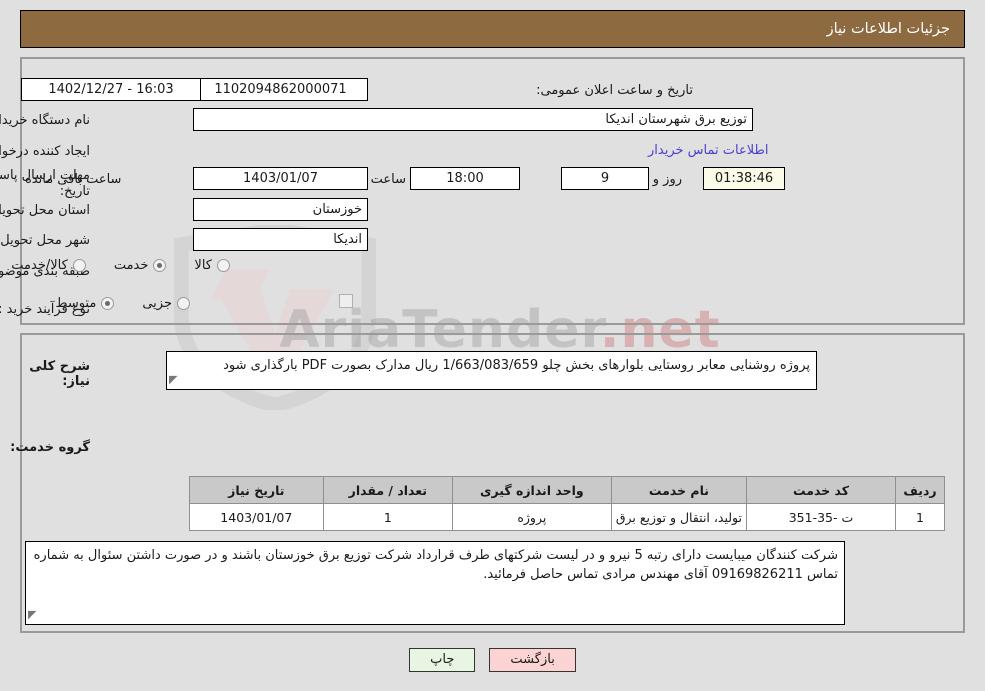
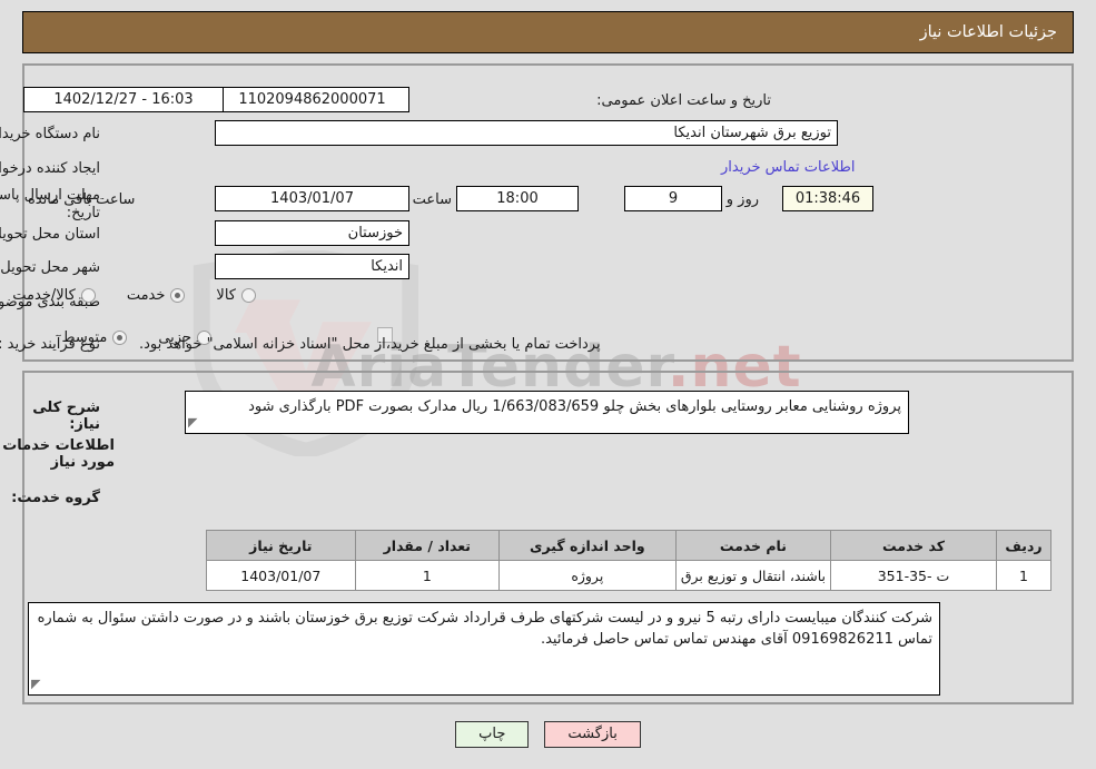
  AriaTender.net
  جزئیات اطلاعات نیاز
  1102094862000071
  تاریخ و ساعت اعلان عمومی:
  16:03 - 1402/12/27
  نام دستگاه خریدا
  توزیع برق شهرستان اندیکا
  ایجاد کننده درخوا
  اطلاعات تماس خریدار
  مهلت ارسال پاس
  تاریخ:
  1403/01/07
  ساعت
  18:00
  9
  روز و
  01:38:46
  ساعت باقی مانده
  استان محل تحوی
  خوزستان
  شهر محل تحویل
  اندیکا
  طقه بندی موضو
  کالا
  خدمت
  کالا/خدمت
  نوع فرآیند خرید :
  جزیی
  متوسط
+ پرداخت تمام یا بخشی از مبلغ خرید،از محل "اسناد خزانه اسلامی" خواهد بود.
  شرح کلی نیاز:
  پروژه روشنایی معابر روستایی بلوارهای بخش چلو 1/663/083/659 ریال مدارک بصورت PDF بارگذاری شود
+ اطلاعات خدمات مورد نیاز
  گروه خدمت:
  ردیف	کد خدمت	نام خدمت	واحد اندازه گیری	تعداد / مقدار	تاریخ نیاز
- 1	ت -35-351	تولید، انتقال و توزیع برق	پروژه	1	1403/01/07
+ 1	ت -35-351	باشند، انتقال و توزیع برق	پروژه	1	1403/01/07
- شرکت کنندگان میبایست دارای رتبه 5 نیرو و در لیست شرکتهای طرف قرارداد شرکت توزیع برق خوزستان باشند و در صورت داشتن سئوال به شماره تماس 09169826211 آقای مهندس مرادی تماس حاصل فرمائید.
+ شرکت کنندگان میبایست دارای رتبه 5 نیرو و در لیست شرکتهای طرف قرارداد شرکت توزیع برق خوزستان باشند و در صورت داشتن سئوال به شماره تماس 09169826211 آقای مهندس تماس تماس حاصل فرمائید.
  بازگشت
  چاپ
